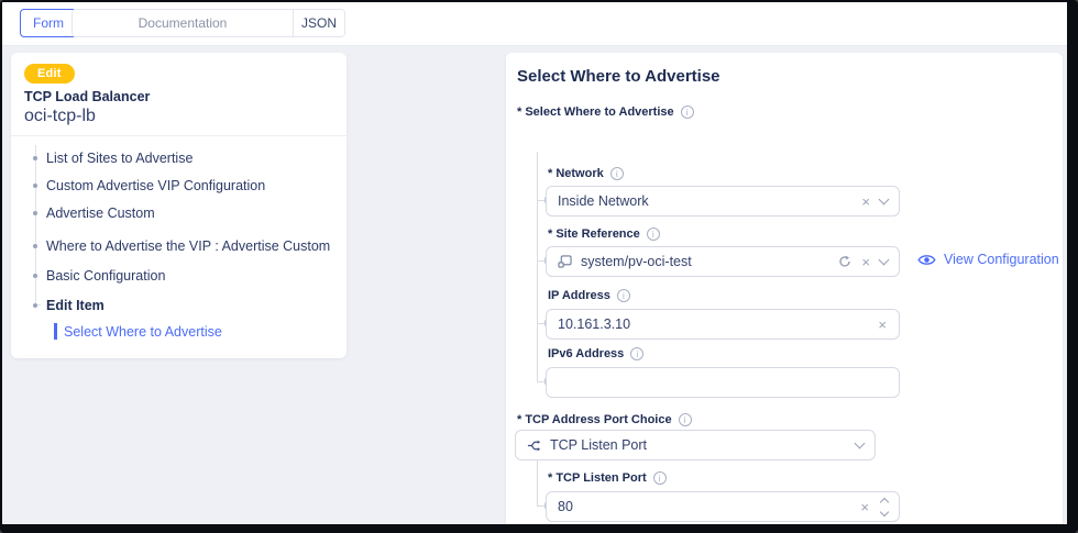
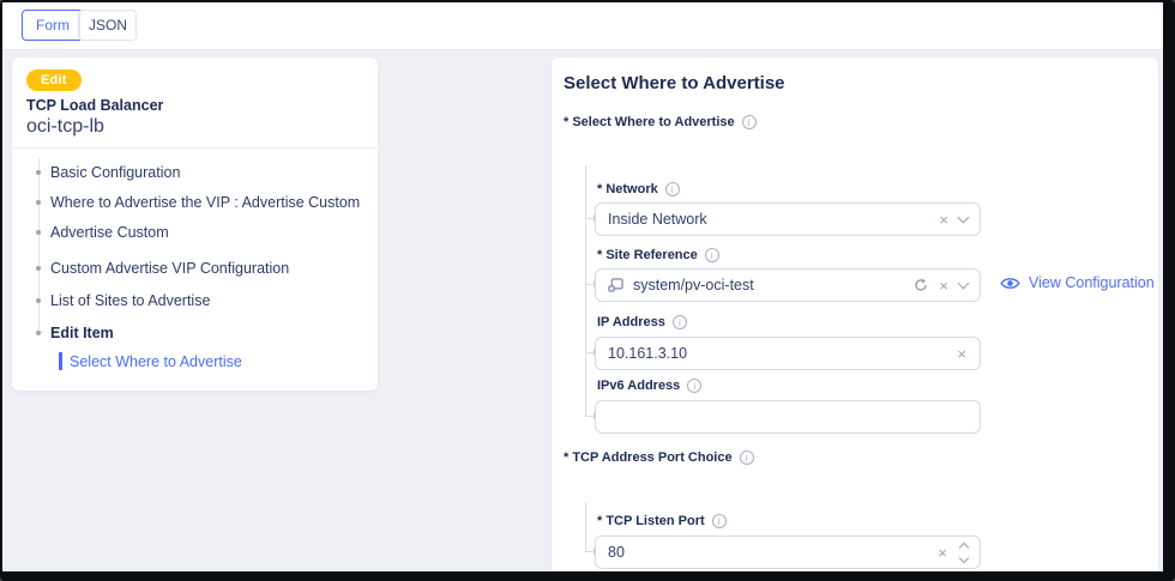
  Form
- Documentation
  JSON
  Edit
  TCP Load Balancer
  oci-tcp-lb
- List of Sites to Advertise
+ Basic Configuration
- Custom Advertise VIP Configuration
+ Where to Advertise the VIP : Advertise Custom
  Advertise Custom
- Where to Advertise the VIP : Advertise Custom
+ Custom Advertise VIP Configuration
- Basic Configuration
+ List of Sites to Advertise
  Edit Item
  Select Where to Advertise
  Select Where to Advertise
  * Select Where to Advertise
  i
  * Network
  i
  Inside Network
  ×
  * Site Reference
  i
  system/pv-oci-test
  ×
  View Configuration
  IP Address
  i
  10.161.3.10
  ×
  IPv6 Address
  i
  * TCP Address Port Choice
  i
- TCP Listen Port
  * TCP Listen Port
  i
  80
  ×
